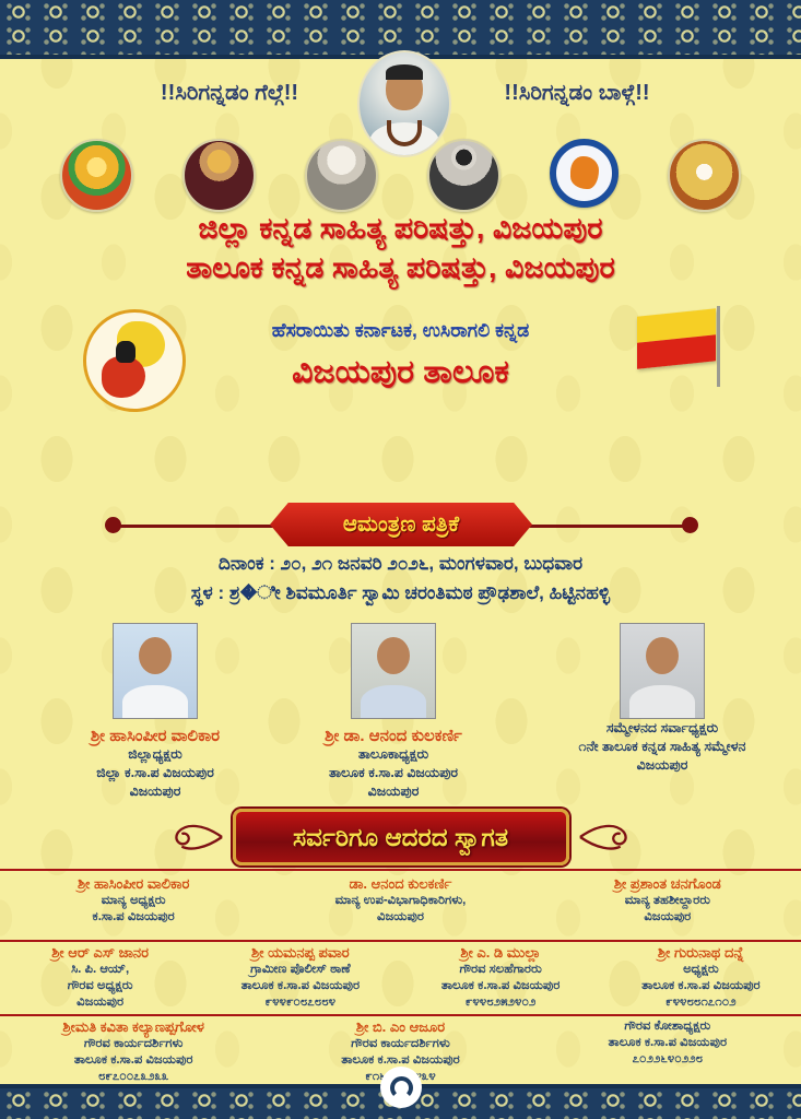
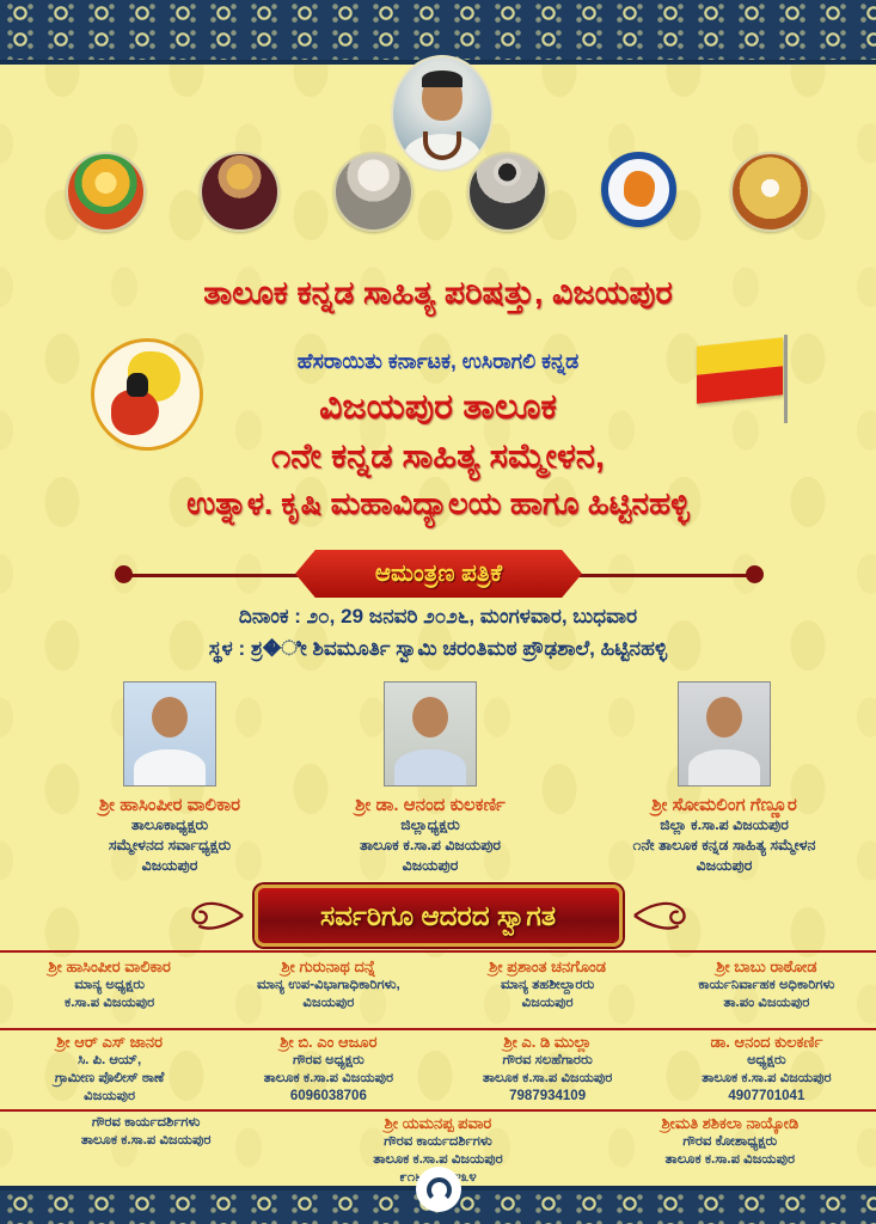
- !!ಸಿರಿಗನ್ನಡಂ ಗೆಲ್ಗೆ!!
- !!ಸಿರಿಗನ್ನಡಂ ಬಾಳ್ಗೆ!!
- ಜಿಲ್ಲಾ ಕನ್ನಡ ಸಾಹಿತ್ಯ ಪರಿಷತ್ತು, ವಿಜಯಪುರ
  ತಾಲೂಕ ಕನ್ನಡ ಸಾಹಿತ್ಯ ಪರಿಷತ್ತು, ವಿಜಯಪುರ
  ಹೆಸರಾಯಿತು ಕರ್ನಾಟಕ, ಉಸಿರಾಗಲಿ ಕನ್ನಡ
  ವಿಜಯಪುರ ತಾಲೂಕ
+ ೧ನೇ ಕನ್ನಡ ಸಾಹಿತ್ಯ ಸಮ್ಮೇಳನ,
+ ಉತ್ನಾಳ. ಕೃಷಿ ಮಹಾವಿದ್ಯಾಲಯ ಹಾಗೂ ಹಿಟ್ಟಿನಹಳ್ಳಿ
  ಆಮಂತ್ರಣ ಪತ್ರಿಕೆ
- ದಿನಾಂಕ : ೨೦, ೨೧ ಜನವರಿ ೨೦೨೬, ಮಂಗಳವಾರ, ಬುಧವಾರ
+ ದಿನಾಂಕ : ೨೦, 29 ಜನವರಿ ೨೦೨೬, ಮಂಗಳವಾರ, ಬುಧವಾರ
  ಸ್ಥಳ : ಶ್ರ�ೀ ಶಿವಮೂರ್ತಿ ಸ್ವಾಮಿ ಚರಂತಿಮಠ ಪ್ರೌಢಶಾಲೆ, ಹಿಟ್ಟಿನಹಳ್ಳಿ
  ಶ್ರೀ ಹಾಸಿಂಪೀರ ವಾಲಿಕಾರ
- ಜಿಲ್ಲಾಧ್ಯಕ್ಷರು
+ ತಾಲೂಕಾಧ್ಯಕ್ಷರು
- ಜಿಲ್ಲಾ ಕ.ಸಾ.ಪ ವಿಜಯಪುರ
+ ಸಮ್ಮೇಳನದ ಸರ್ವಾಧ್ಯಕ್ಷರು
  ವಿಜಯಪುರ
  ಶ್ರೀ ಡಾ. ಆನಂದ ಕುಲಕರ್ಣಿ
- ತಾಲೂಕಾಧ್ಯಕ್ಷರು
+ ಜಿಲ್ಲಾಧ್ಯಕ್ಷರು
  ತಾಲೂಕ ಕ.ಸಾ.ಪ ವಿಜಯಪುರ
  ವಿಜಯಪುರ
+ ಶ್ರೀ ಸೋಮಲಿಂಗ ಗೆಣ್ಣೂರ
- ಸಮ್ಮೇಳನದ ಸರ್ವಾಧ್ಯಕ್ಷರು
+ ಜಿಲ್ಲಾ ಕ.ಸಾ.ಪ ವಿಜಯಪುರ
  ೧ನೇ ತಾಲೂಕ ಕನ್ನಡ ಸಾಹಿತ್ಯ ಸಮ್ಮೇಳನ
  ವಿಜಯಪುರ
  ಸರ್ವರಿಗೂ ಆದರದ ಸ್ವಾಗತ
  ಶ್ರೀ ಹಾಸಿಂಪೀರ ವಾಲಿಕಾರ
  ಮಾನ್ಯ ಅಧ್ಯಕ್ಷರು
  ಕ.ಸಾ.ಪ ವಿಜಯಪುರ
- ಡಾ. ಆನಂದ ಕುಲಕರ್ಣಿ
+ ಶ್ರೀ ಗುರುನಾಥ ದನ್ನೆ
  ಮಾನ್ಯ ಉಪ-ವಿಭಾಗಾಧಿಕಾರಿಗಳು,
  ವಿಜಯಪುರ
  ಶ್ರೀ ಪ್ರಶಾಂತ ಚನಗೊಂಡ
  ಮಾನ್ಯ ತಹಶೀಲ್ದಾರರು
  ವಿಜಯಪುರ
+ ಶ್ರೀ ಬಾಬು ರಾಠೋಡ
+ ಕಾರ್ಯನಿರ್ವಾಹಕ ಅಧಿಕಾರಿಗಳು
+ ತಾ.ಪಂ ವಿಜಯಪುರ
  ಶ್ರೀ ಆರ್ ಎಸ್ ಜಾನರ
  ಸಿ. ಪಿ. ಆಯ್,
- ಗೌರವ ಅಧ್ಯಕ್ಷರು
+ ಗ್ರಾಮೀಣ ಪೊಲೀಸ್ ಠಾಣೆ
  ವಿಜಯಪುರ
- ಶ್ರೀ ಯಮನಪ್ಪ ಪವಾರ
+ ಶ್ರೀ ಬಿ. ಎಂ ಆಜೂರ
- ಗ್ರಾಮೀಣ ಪೊಲೀಸ್ ಠಾಣೆ
+ ಗೌರವ ಅಧ್ಯಕ್ಷರು
  ತಾಲೂಕ ಕ.ಸಾ.ಪ ವಿಜಯಪುರ
- ೯೪೪೯೦೮೭೮೮೪
+ 6096038706
  ಶ್ರೀ ಎ. ಡಿ ಮುಲ್ಲಾ
  ಗೌರವ ಸಲಹೆಗಾರರು
  ತಾಲೂಕ ಕ.ಸಾ.ಪ ವಿಜಯಪುರ
- ೯೪೪೮೨೫೨೪೦೨
+ 7987934109
- ಶ್ರೀ ಗುರುನಾಥ ದನ್ನೆ
+ ಡಾ. ಆನಂದ ಕುಲಕರ್ಣಿ
  ಅಧ್ಯಕ್ಷರು
  ತಾಲೂಕ ಕ.ಸಾ.ಪ ವಿಜಯಪುರ
- ೯೪೪೮೮೧೭೧೦೨
+ 4907701041
- ಶ್ರೀಮತಿ ಕವಿತಾ ಕಲ್ಯಾಣಪ್ಪಗೋಳ
  ಗೌರವ ಕಾರ್ಯದರ್ಶಿಗಳು
  ತಾಲೂಕ ಕ.ಸಾ.ಪ ವಿಜಯಪುರ
- ೮೯೭೦೦೭೩೨೩೩
- ಶ್ರೀ ಬಿ. ಎಂ ಆಜೂರ
+ ಶ್ರೀ ಯಮನಪ್ಪ ಪವಾರ
  ಗೌರವ ಕಾರ್ಯದರ್ಶಿಗಳು
  ತಾಲೂಕ ಕ.ಸಾ.ಪ ವಿಜಯಪುರ
+ ಶ್ರೀಮತಿ ಶಶಿಕಲಾ ನಾಯ್ಕೋಡಿ
  ಗೌರವ ಕೋಶಾಧ್ಯಕ್ಷರು
  ತಾಲೂಕ ಕ.ಸಾ.ಪ ವಿಜಯಪುರ
- ೭೦೨೨೬೪೦೨೨೮
